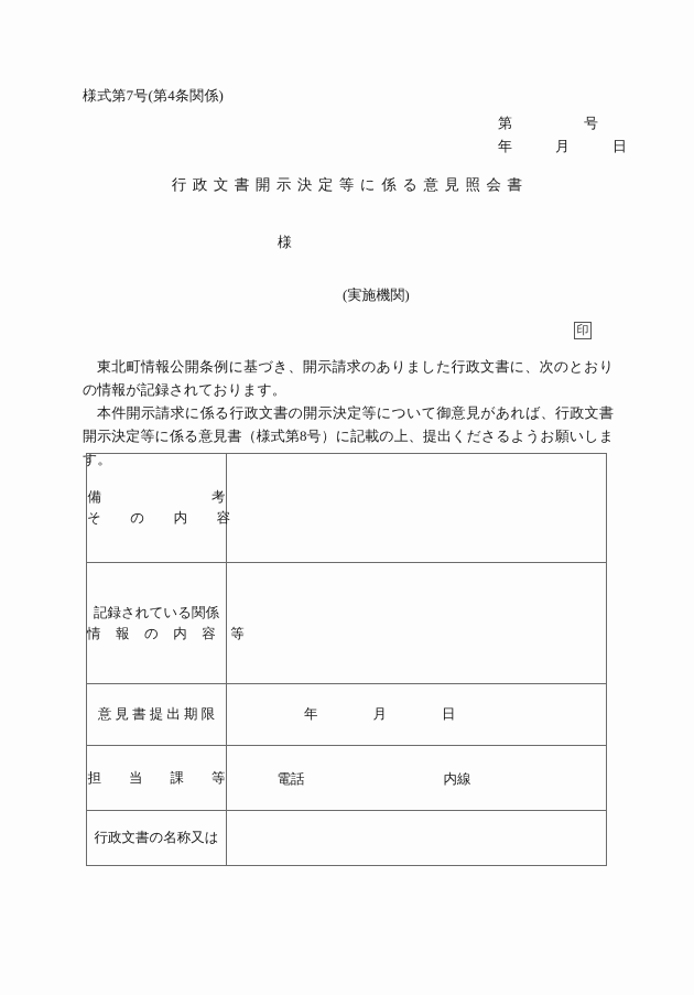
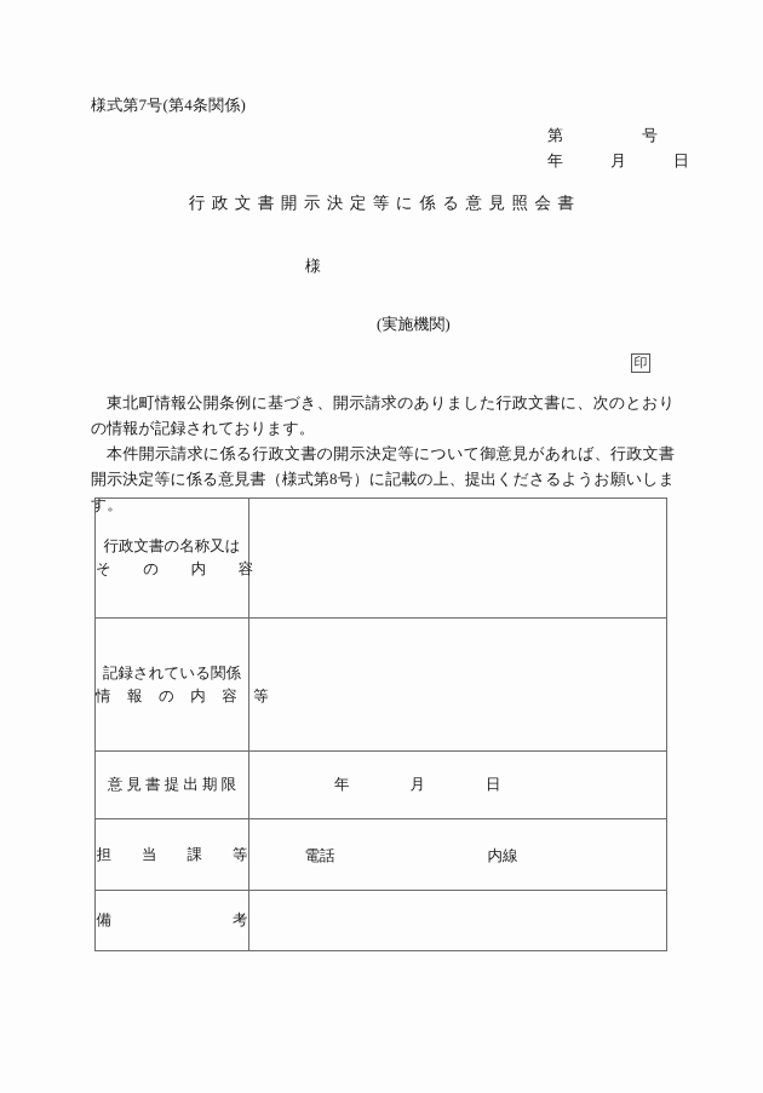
  様式第7号(第4条関係)
  第 号
  年 月 日
  行政文書開示決定等に係る意見照会書
  様
  (実施機関)
  印
  東北町情報公開条例に基づき、開示請求のありました行政文書に、次のとおりの情報が記録されております。
  本件開示請求に係る行政文書の開示決定等について御意見があれば、行政文書開示決定等に係る意見書（様式第8号）に記載の上、提出くださるようお願いします。
- 備 考 そ の 内 容
+ 行政文書の名称又は そ の 内 容
  記録されている関係 情 報 の 内 容 等
  意 見 書 提 出 期 限	年 月 日
  担 当 課 等	電話 内線
- 行政文書の名称又は
+ 備 考
